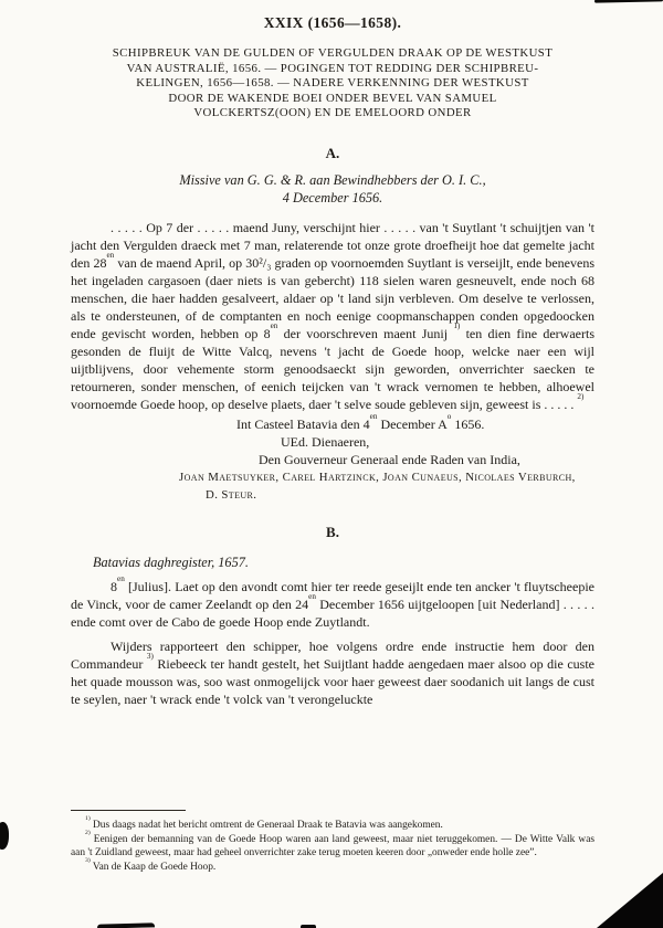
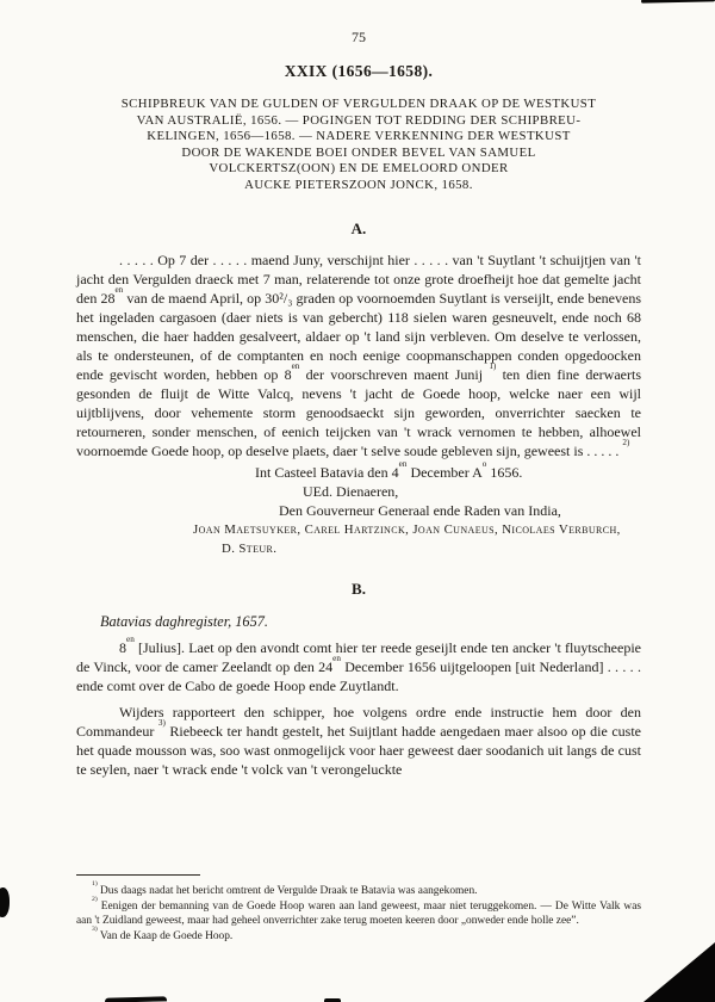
+ 75
  XXIX (1656—1658).
  SCHIPBREUK VAN DE GULDEN OF VERGULDEN DRAAK OP DE WESTKUST
  VAN AUSTRALIË, 1656. — POGINGEN TOT REDDING DER SCHIPBREU-
  KELINGEN, 1656—1658. — NADERE VERKENNING DER WESTKUST
  DOOR DE WAKENDE BOEI ONDER BEVEL VAN SAMUEL
  VOLCKERTSZ(OON) EN DE EMELOORD ONDER
+ AUCKE PIETERSZOON JONCK, 1658.
  A.
- Missive van G. G. & R. aan Bewindhebbers der O. I. C.,
- 4 December 1656.
  . . . . . Op 7 der . . . . . maend Juny, verschijnt hier . . . . . van 't Suytlant 't schuijtjen van 't jacht den Vergulden draeck met 7 man, relaterende tot onze grote droefheijt hoe dat gemelte jacht den 28en van de maend April, op 30²/₃ graden op voornoemden Suytlant is verseijlt, ende benevens het ingeladen cargasoen (daer niets is van gebercht) 118 sielen waren gesneuvelt, ende noch 68 menschen, die haer hadden gesalveert, aldaer op 't land sijn verbleven. Om deselve te verlossen, als te ondersteunen, of de comptanten en noch eenige coopmanschappen conden opgedoocken ende gevischt worden, hebben op 8en der voorschreven maent Junij 1) ten dien fine derwaerts gesonden de fluijt de Witte Valcq, nevens 't jacht de Goede hoop, welcke naer een wijl uijtblijvens, door vehemente storm genoodsaeckt sijn geworden, onverrichter saecken te retourneren, sonder menschen, of eenich teijcken van 't wrack vernomen te hebben, alhoewel voornoemde Goede hoop, op deselve plaets, daer 't selve soude gebleven sijn, geweest is . . . . . 2)
  Int Casteel Batavia den 4en December Ao 1656.
  UEd. Dienaeren,
  Den Gouverneur Generaal ende Raden van India,
  Joan Maetsuyker, Carel Hartzinck, Joan Cunaeus, Nicolaes Verburch,
  D. Steur.
  B.
  Batavias daghregister, 1657.
  8en [Julius]. Laet op den avondt comt hier ter reede geseijlt ende ten ancker 't fluytscheepie de Vinck, voor de camer Zeelandt op den 24en December 1656 uijtgeloopen [uit Nederland] . . . . . ende comt over de Cabo de goede Hoop ende Zuytlandt.
  Wijders rapporteert den schipper, hoe volgens ordre ende instructie hem door den Commandeur 3) Riebeeck ter handt gestelt, het Suijtlant hadde aengedaen maer alsoo op die custe het quade mousson was, soo wast onmogelijck voor haer geweest daer soodanich uit langs de cust te seylen, naer 't wrack ende 't volck van 't verongeluckte
- Dus daags nadat het bericht omtrent de Generaal Draak te Batavia was aangekomen.
+ Dus daags nadat het bericht omtrent de Vergulde Draak te Batavia was aangekomen.
  Eenigen der bemanning van de Goede Hoop waren aan land geweest, maar niet teruggekomen. — De Witte Valk was aan 't Zuidland geweest, maar had geheel onverrichter zake terug moeten keeren door „onweder ende holle zee”.
  Van de Kaap de Goede Hoop.
